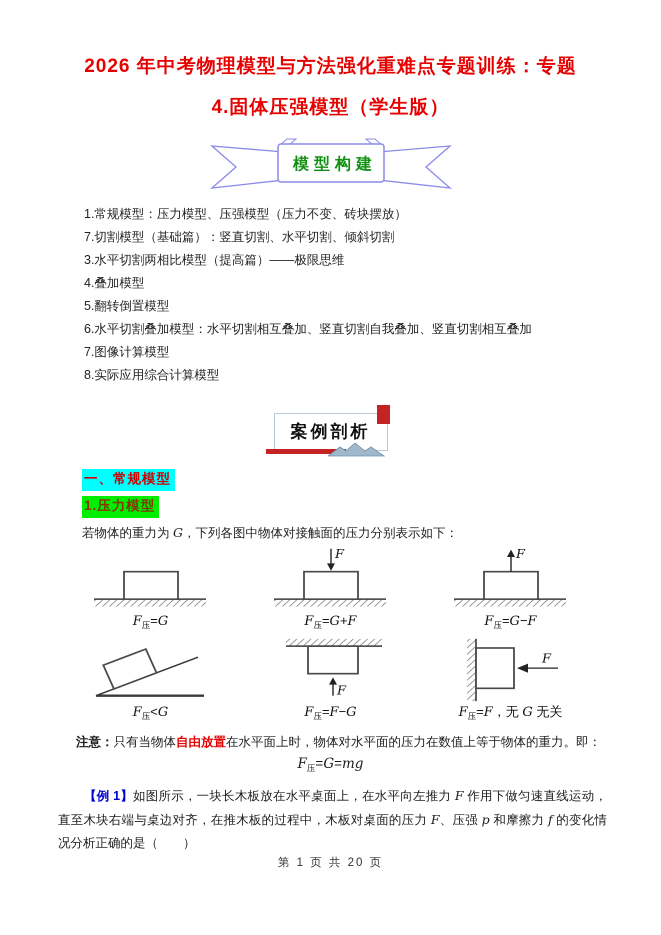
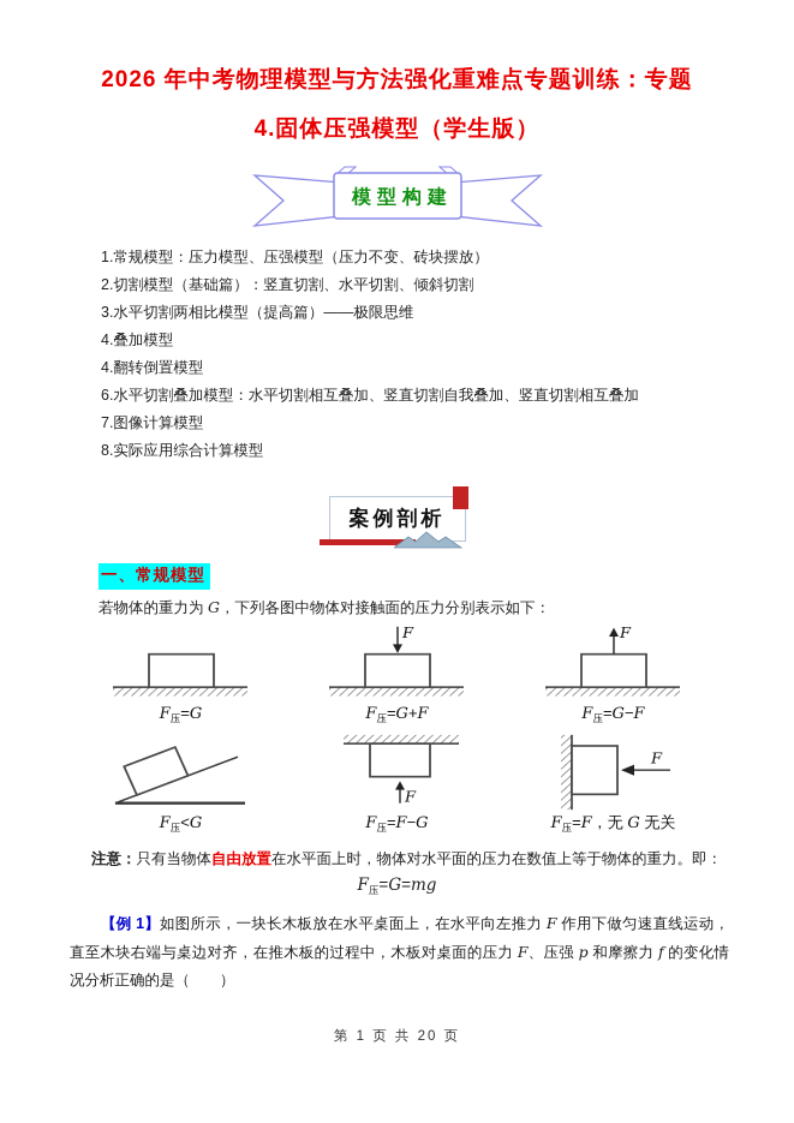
  2026 年中考物理模型与方法强化重难点专题训练：专题
  4.固体压强模型（学生版）
  模型构建
  1.常规模型：压力模型、压强模型（压力不变、砖块摆放）
- 7.切割模型（基础篇）：竖直切割、水平切割、倾斜切割
+ 2.切割模型（基础篇）：竖直切割、水平切割、倾斜切割
  3.水平切割两相比模型（提高篇）——极限思维
  4.叠加模型
- 5.翻转倒置模型
+ 4.翻转倒置模型
  6.水平切割叠加模型：水平切割相互叠加、竖直切割自我叠加、竖直切割相互叠加
  7.图像计算模型
  8.实际应用综合计算模型
  案例剖析
  一、常规模型
- 1.压力模型
  若物体的重力为 G，下列各图中物体对接触面的压力分别表示如下：
  F压=G
  F
  F压=G+F
  F
  F压=G−F
  F压<G
  F
  F压=F−G
  F
  F压=F，无 G 无关
  注意：只有当物体自由放置在水平面上时，物体对水平面的压力在数值上等于物体的重力。即：
  F压=G=mg
  【例 1】如图所示，一块长木板放在水平桌面上，在水平向左推力 F 作用下做匀速直线运动，直至木块右端与桌边对齐，在推木板的过程中，木板对桌面的压力 F、压强 p 和摩擦力 f 的变化情况分析正确的是（ ）
  第 1 页 共 20 页
